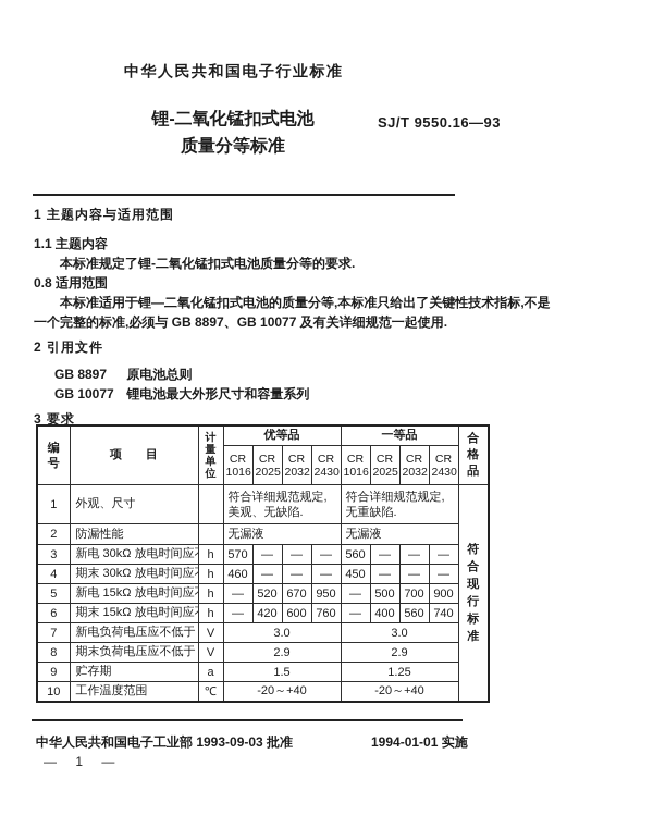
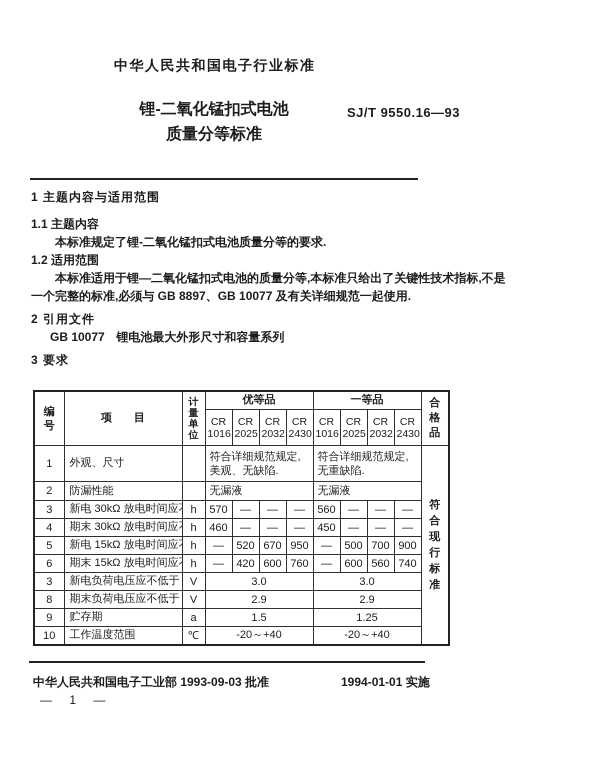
  中华人民共和国电子行业标准
  锂-二氧化锰扣式电池
  质量分等标准
  SJ/T 9550.16—93
  1 主题内容与适用范围
  1.1 主题内容
  本标准规定了锂-二氧化锰扣式电池质量分等的要求.
- 0.8 适用范围
+ 1.2 适用范围
  本标准适用于锂—二氧化锰扣式电池的质量分等,本标准只给出了关键性技术指标,不是
  一个完整的标准,必须与 GB 8897、GB 10077 及有关详细规范一起使用.
  2 引用文件
- GB 8897 原电池总则
  GB 10077 锂电池最大外形尺寸和容量系列
  3 要求
  编号	项 目	计量单位	优等品	一等品	合格品
  CR1016	CR2025	CR2032	CR2430	CR1016	CR2025	CR2032	CR2430
  1	外观、尺寸		符合详细规范规定,美观、无缺陷.	符合详细规范规定,无重缺陷.	符合现行标准
  2	防漏性能		无漏液	无漏液
  3	新电 30kΩ 放电时间应	h	570	—	—	—	560	—	—	—
  4	期末 30kΩ 放电时间应	h	460	—	—	—	450	—	—	—
  5	新电 15kΩ 放电时间应	h	—	520	670	950	—	500	700	900
- 6	期末 15kΩ 放电时间应	h	—	420	600	760	—	400	560	740
+ 6	期末 15kΩ 放电时间应	h	—	420	600	760	—	600	560	740
- 7	新电负荷电压应不低于	V	3.0	3.0
+ 3	新电负荷电压应不低于	V	3.0	3.0
  8	期末负荷电压应不低于	V	2.9	2.9
  9	贮存期	a	1.5	1.25
  10	工作温度范围	℃	-20～+40	-20～+40
  中华人民共和国电子工业部 1993-09-03 批准
  1994-01-01 实施
  — 1 —
